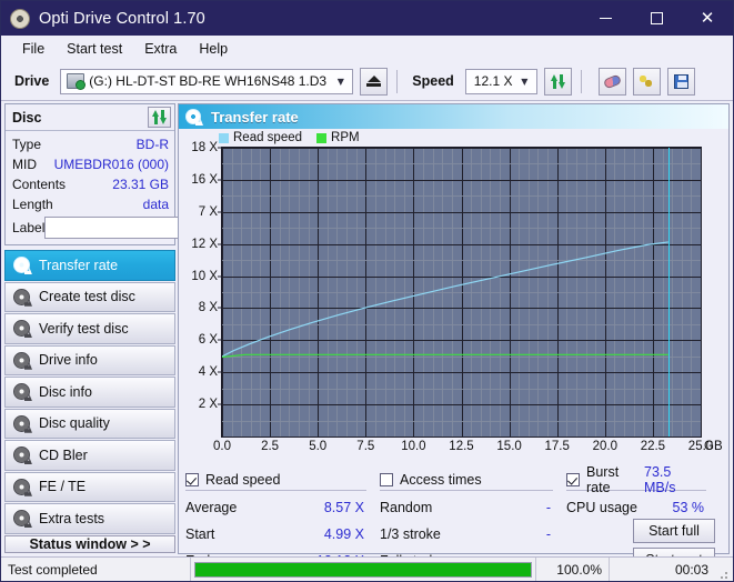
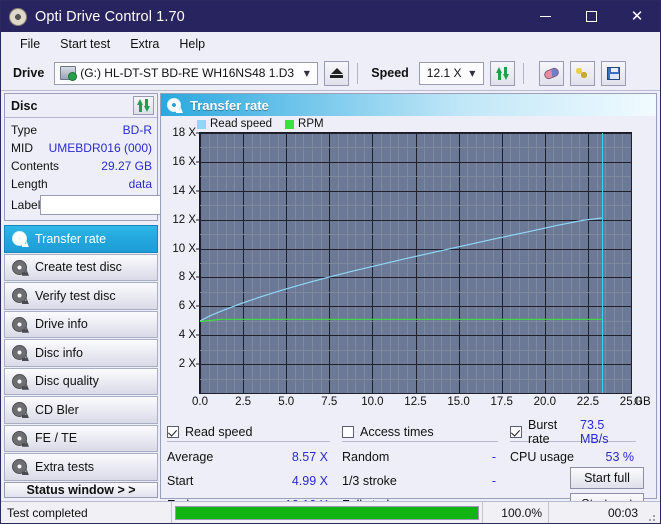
  Opti Drive Control 1.70
  ✕
  File
  Start test
  Extra
  Help
  Drive
  (G:) HL-DT-ST BD-RE WH16NS48 1.D3
  ▼
  Speed
  12.1 X
  ▼
  Disc
  Type
  BD-R
  MID
  UMEBDR016 (000)
  Contents
- 23.31 GB
+ 29.27 GB
  Length
  data
  Label
  Transfer rate
  Create test disc
  Verify test disc
  Drive info
  Disc info
  Disc quality
  CD Bler
  FE / TE
  Extra tests
  Status window > >
  Transfer rate
  Read speed
  RPM
  2 X
  4 X
  6 X
  8 X
  10 X
  12 X
- 7 X
+ 14 X
  16 X
  18 X
  0.0
  2.5
  5.0
  7.5
  10.0
  12.5
  15.0
  17.5
  20.0
  22.5
  25.0
  GB
  Read speed
  Average
  8.57 X
  Start
  4.99 X
  Access times
  Random
  -
  1/3 stroke
  -
  Burst rate
  73.5 MB/s
  CPU usage
  53 %
  Start full
  Test completed
  100.0%
  00:03
